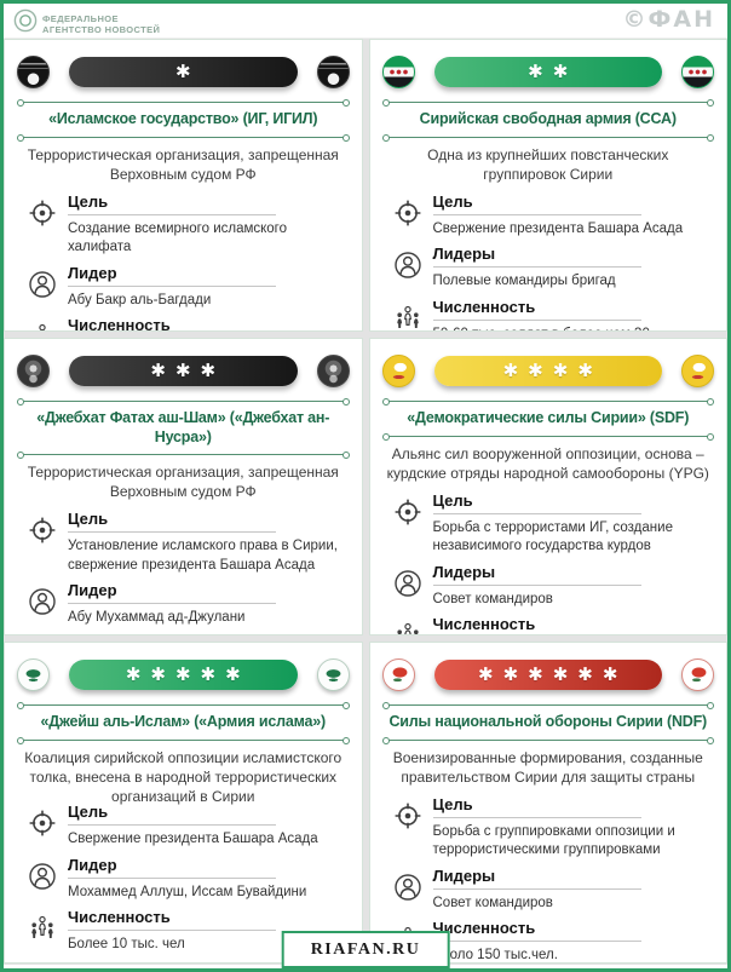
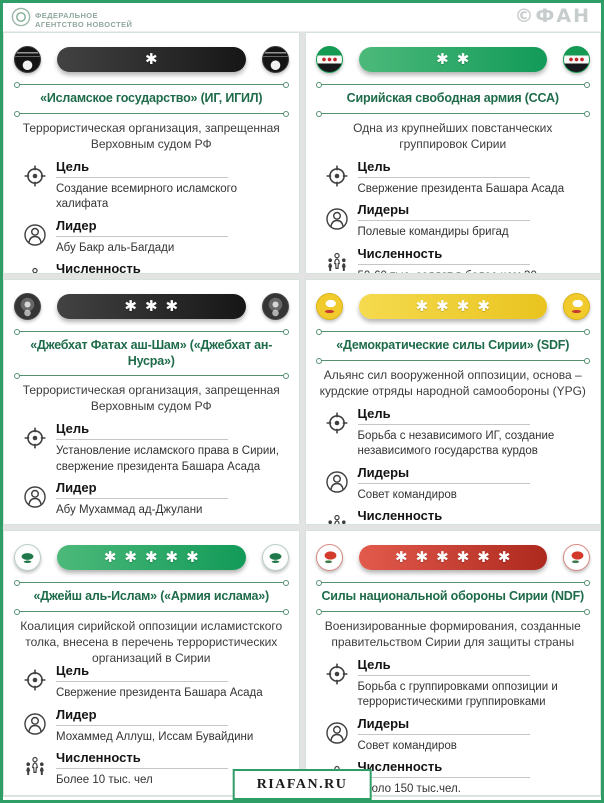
  ФЕДЕРАЛЬНОЕ
  АГЕНТСТВО НОВОСТЕЙ
  ©ФАН
  ✱
  «Исламское государство» (ИГ, ИГИЛ)
  Террористическая организация, запрещенная Верховным судом РФ
  Цель
  Создание всемирного исламского халифата
  Лидер
  Абу Бакр аль-Багдади
  Численность
  ✱✱
  Сирийская свободная армия (ССА)
  Одна из крупнейших повстанческих группировок Сирии
  Цель
  Свержение президента Башара Асада
  Лидеры
  Полевые командиры бригад
  Численность
  ✱✱✱
  «Джебхат Фатах аш-Шам» («Джебхат ан-Нусра»)
  Террористическая организация, запрещенная Верховным судом РФ
  Цель
  Установление исламского права в Сирии, свержение президента Башара Асада
  Лидер
  Абу Мухаммад ад-Джулани
  ✱✱✱✱
  «Демократические силы Сирии» (SDF)
  Альянс сил вооруженной оппозиции, основа – курдские отряды народной самообороны (YPG)
  Цель
- Борьба с террористами ИГ, создание независимого государства курдов
+ Борьба с независимого ИГ, создание независимого государства курдов
  Лидеры
  Совет командиров
  Численность
  ✱✱✱✱✱
  «Джейш аль-Ислам» («Армия ислама»)
- Коалиция сирийской оппозиции исламистского толка, внесена в народной террористических организаций в Сирии
+ Коалиция сирийской оппозиции исламистского толка, внесена в перечень террористических организаций в Сирии
  Цель
  Свержение президента Башара Асада
  Лидер
  Мохаммед Аллуш, Иссам Бувайдини
  Численность
  Более 10 тыс. чел
  ✱✱✱✱✱✱
  Силы национальной обороны Сирии (NDF)
  Военизированные формирования, созданные правительством Сирии для защиты страны
  Цель
  Борьба с группировками оппозиции и террористическими группировками
  Лидеры
  Совет командиров
  Численность
  оло 150 тыс.чел.
  RIAFAN.RU
